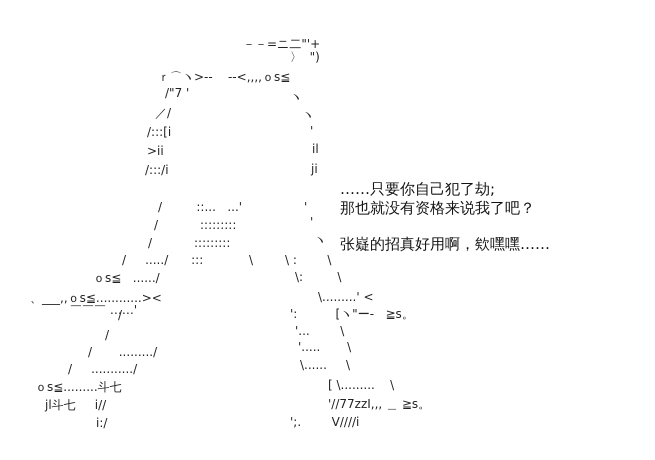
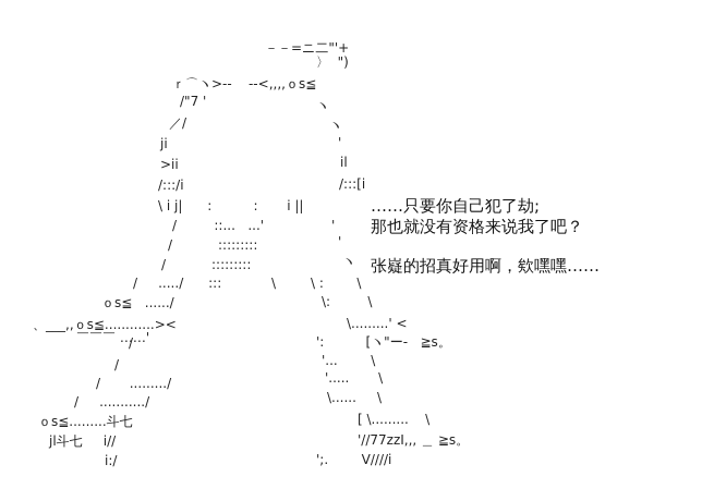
  －－=ニ二"'+
  〉 ")
  ｒ⌒ヽ>-- --<,,,,ｏs≦
  /"7 '
  ヽ
  ／/
  ヽ
- /:::[i
+ ji
  '
  >ii
  il
  /:::/i
- ji
+ /:::[i
+ \ i j| : : i ||
  / ::... ...'
  '
  / :::::::::
  '
  / :::::::::
  ヽ
  / ...../ ::: \
  ｏs≦ ....../
  、___,,ｏs≦............><
  ￣￣￣ ‥‥‥'
  /
  /
  / ........./
  / .........../
  ｏs≦.........斗七
  jl斗七 i//
  i:/
  \ : \
  \: \
  \.........' <
  ': [ヽ"ー- ≧s。
  '... \
  '..... \
  \...... \
  [ \......... \
  '//77zzI,,, ＿ ≧s。
  ';. V////i
  ……只要你自己犯了劫;
  那也就没有资格来说我了吧？
  张嶷的招真好用啊，欸嘿嘿……
